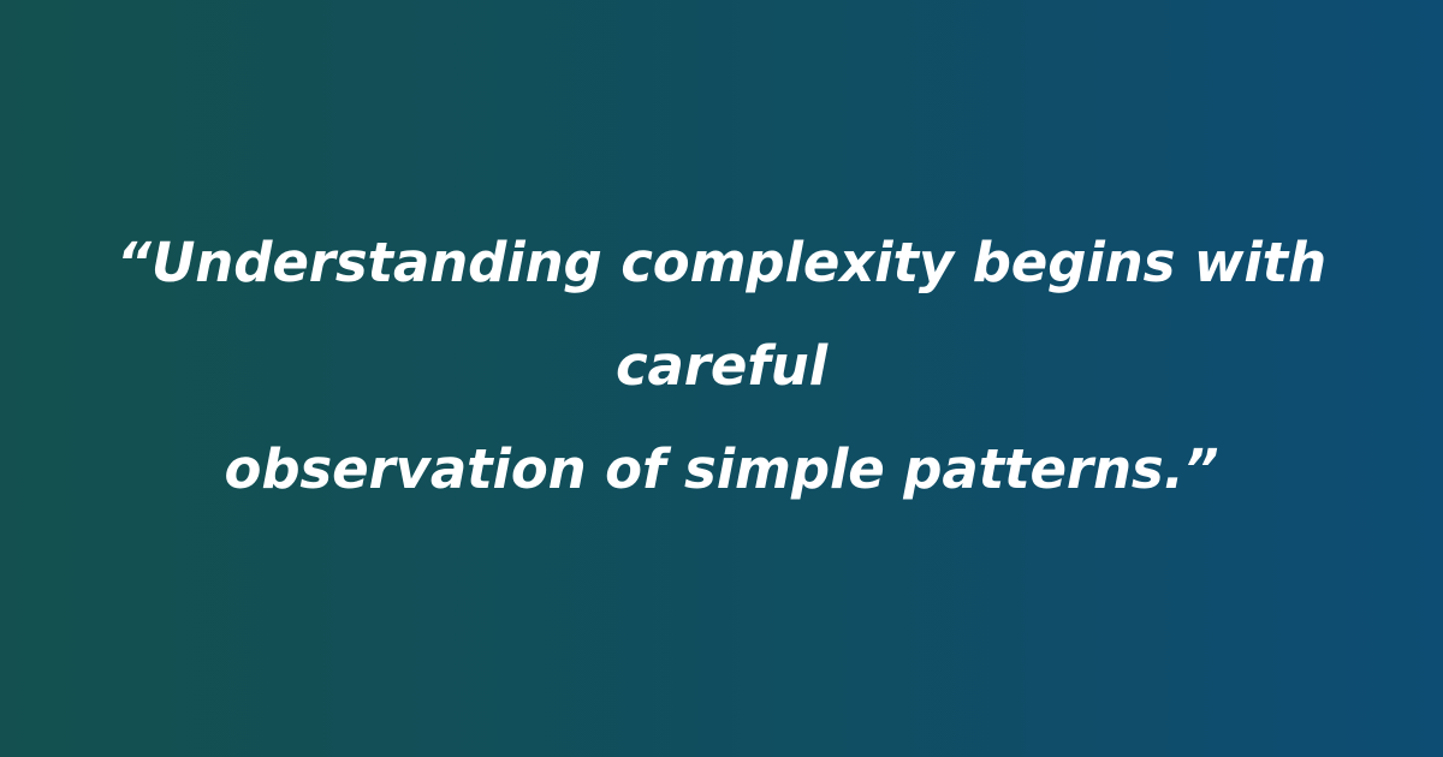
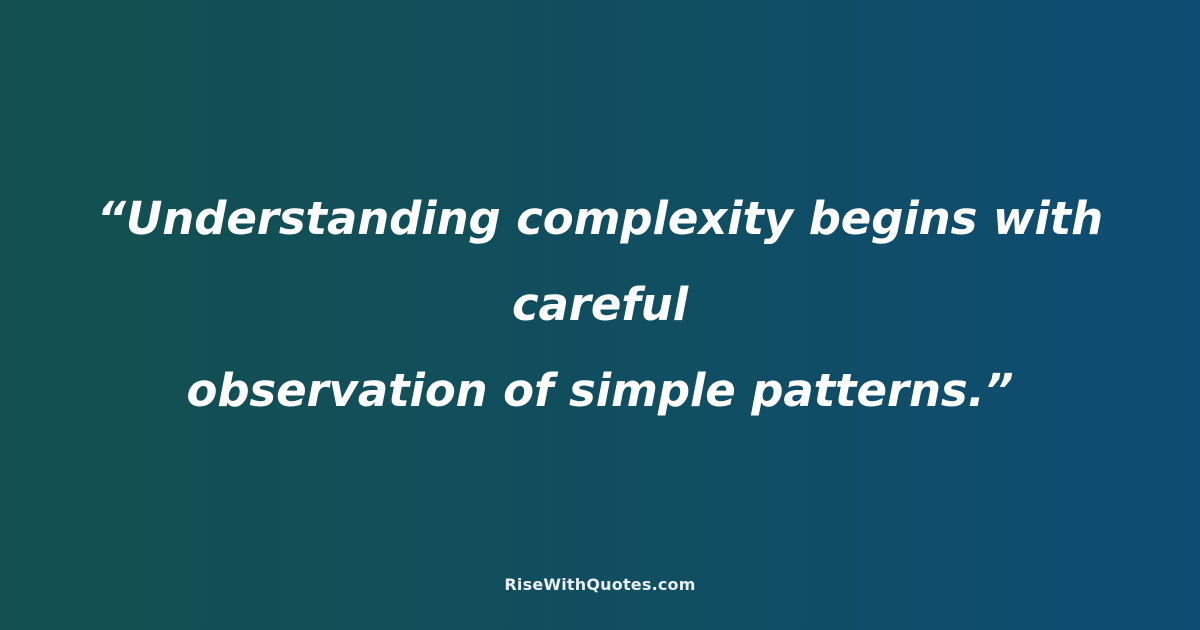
  “Understanding complexity begins with careful
  observation of simple patterns.”
+ RiseWithQuotes.com
